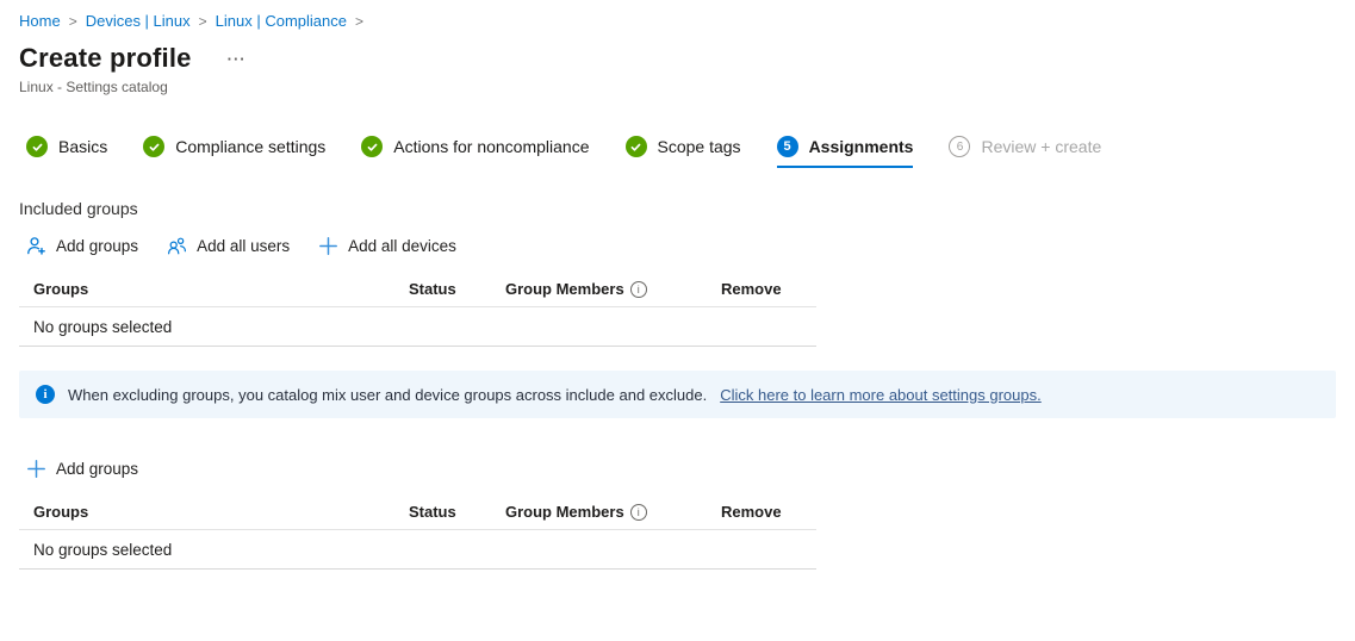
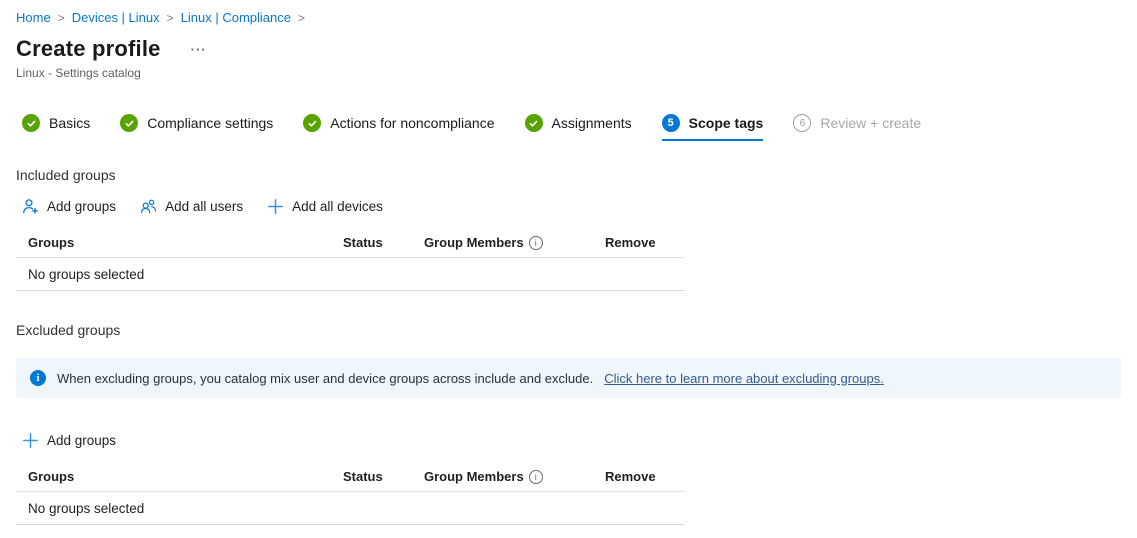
  Home
  >
  Devices | Linux
  >
  Linux | Compliance
  >
  Create profile
  ···
  Linux - Settings catalog
  Basics
  Compliance settings
  Actions for noncompliance
- Scope tags
+ Assignments
  5
- Assignments
+ Scope tags
  6
  Review + create
  Included groups
  Add groups
  Add all users
  Add all devices
  Groups
  Status
  Group Members
  i
  Remove
  No groups selected
+ Excluded groups
  i
  When excluding groups, you catalog mix user and device groups across include and exclude.
- Click here to learn more about settings groups.
+ Click here to learn more about excluding groups.
  Add groups
  Groups
  Status
  Group Members
  i
  Remove
  No groups selected
